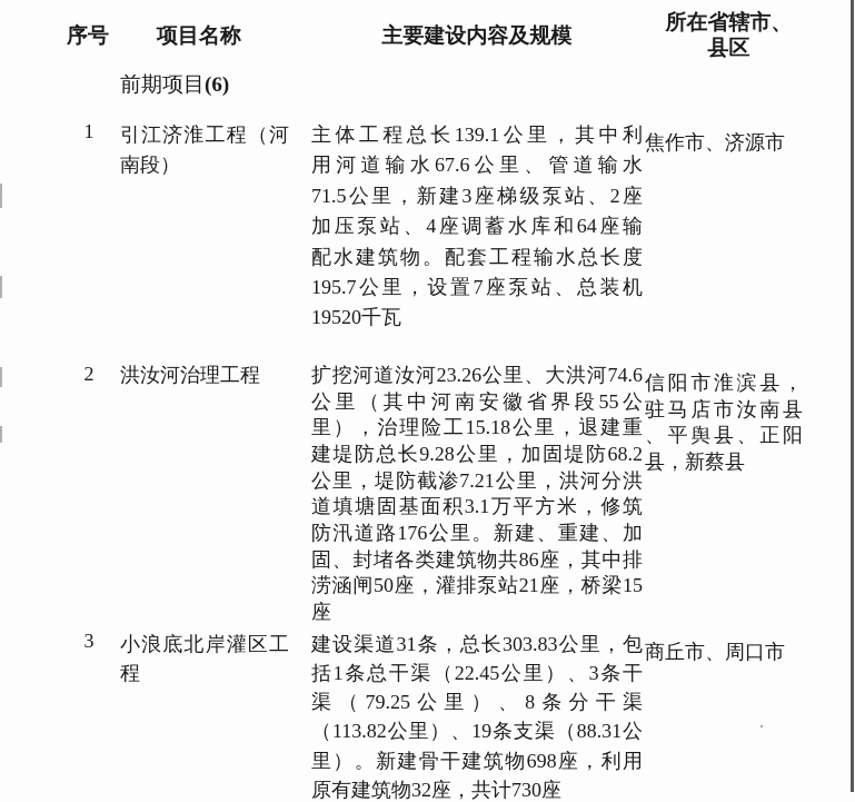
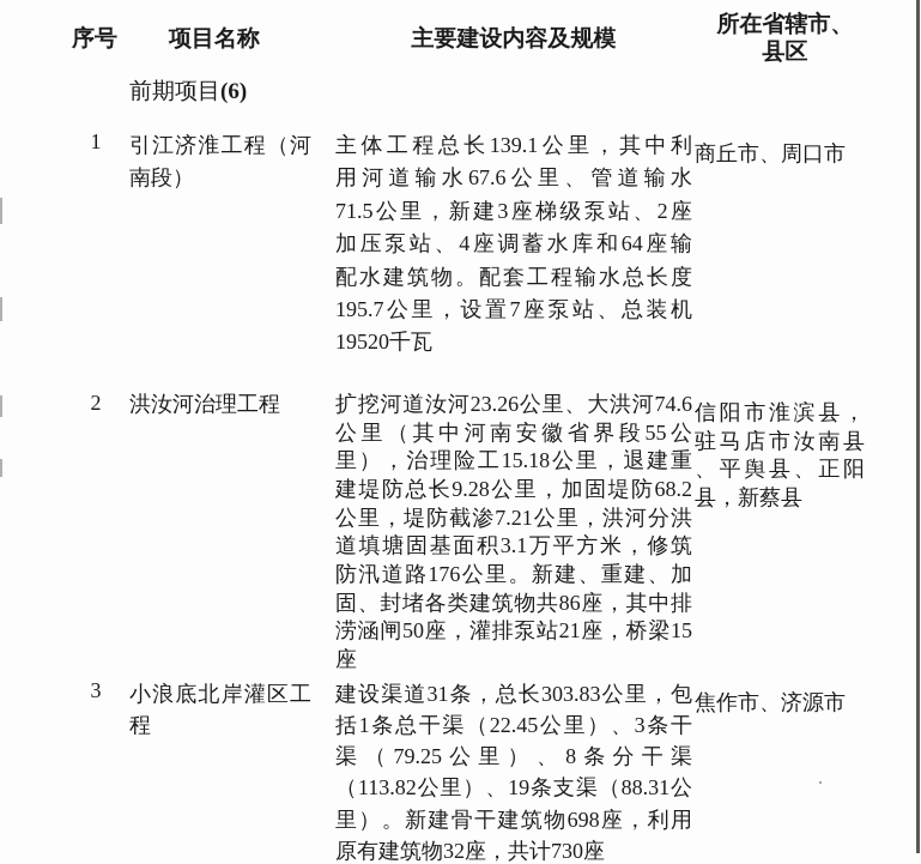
  序号
  项目名称
  主要建设内容及规模
  所在省辖市、
  县区
  前期项目(6)
  1
  引江济淮工程（河
  南段）
  主体工程总长139.1公里，其中利
  用河道输水67.6公里、管道输水
  71.5公里，新建3座梯级泵站、2座
  加压泵站、4座调蓄水库和64座输
  配水建筑物。配套工程输水总长度
  195.7公里，设置7座泵站、总装机
  19520千瓦
- 焦作市、济源市
+ 商丘市、周口市
  2
  洪汝河治理工程
  扩挖河道汝河23.26公里、大洪河74.6
  公里（其中河南安徽省界段55公
  里），治理险工15.18公里，退建重
  建堤防总长9.28公里，加固堤防68.2
  公里，堤防截渗7.21公里，洪河分洪
  道填塘固基面积3.1万平方米，修筑
  防汛道路176公里。新建、重建、加
  固、封堵各类建筑物共86座，其中排
  涝涵闸50座，灌排泵站21座，桥梁15
  座
  信阳市淮滨县，
  驻马店市汝南县
  、平舆县、正阳
  县，新蔡县
  3
  小浪底北岸灌区工
  程
  建设渠道31条，总长303.83公里，包
  括1条总干渠（22.45公里）、3条干
  渠（79.25公里）、8条分干渠
  （113.82公里）、19条支渠（88.31公
  里）。新建骨干建筑物698座，利用
  原有建筑物32座，共计730座
- 商丘市、周口市
+ 焦作市、济源市
